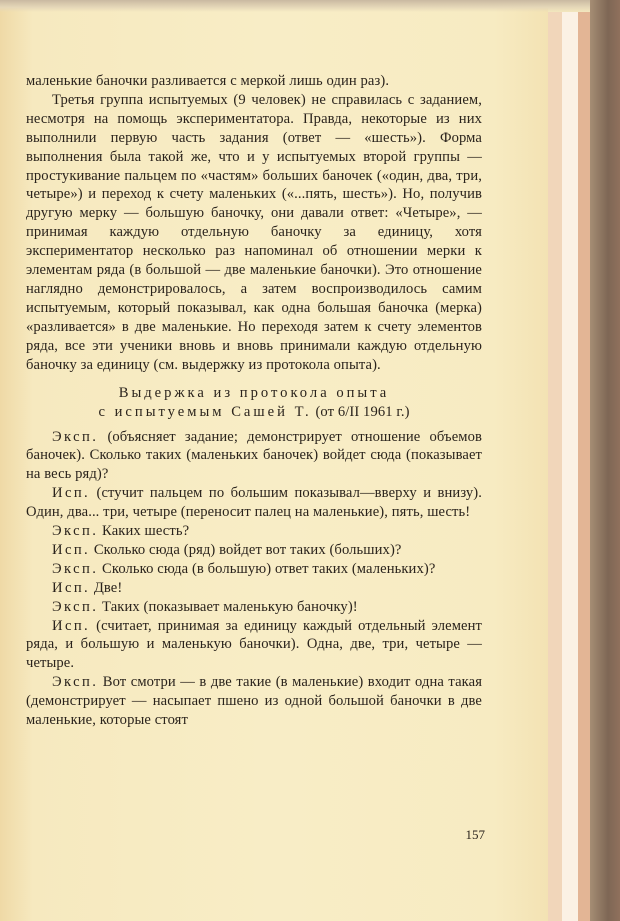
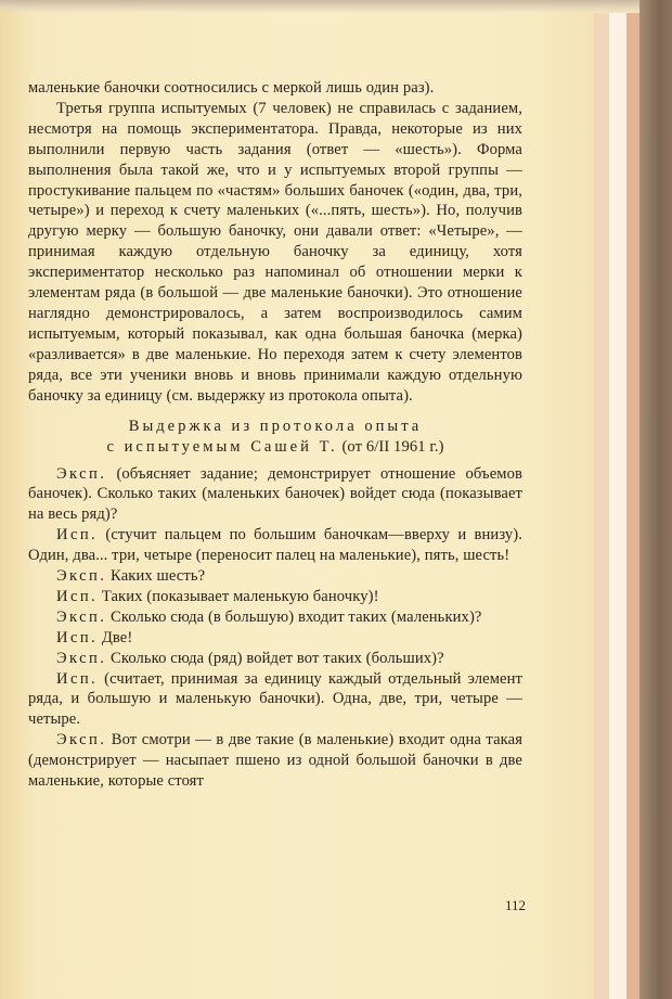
- маленькие баночки разливается с меркой лишь один раз).
+ маленькие баночки соотносились с меркой лишь один раз).
- Третья группа испытуемых (9 человек) не справилась с заданием, несмотря на помощь экспериментатора. Правда, некоторые из них выполнили первую часть задания (ответ — «шесть»). Форма выполнения была такой же, что и у испытуемых второй группы — простукивание пальцем по «частям» больших баночек («один, два, три, четыре») и переход к счету маленьких («...пять, шесть»). Но, получив другую мерку — большую баночку, они давали ответ: «Четыре», — принимая каждую отдельную баночку за единицу, хотя экспериментатор несколько раз напоминал об отношении мерки к элементам ряда (в большой — две маленькие баночки). Это отношение наглядно демонстрировалось, а затем воспроизводилось самим испытуемым, который показывал, как одна большая баночка (мерка) «разливается» в две маленькие. Но переходя затем к счету элементов ряда, все эти ученики вновь и вновь принимали каждую отдельную баночку за единицу (см. выдержку из протокола опыта).
+ Третья группа испытуемых (7 человек) не справилась с заданием, несмотря на помощь экспериментатора. Правда, некоторые из них выполнили первую часть задания (ответ — «шесть»). Форма выполнения была такой же, что и у испытуемых второй группы — простукивание пальцем по «частям» больших баночек («один, два, три, четыре») и переход к счету маленьких («...пять, шесть»). Но, получив другую мерку — большую баночку, они давали ответ: «Четыре», — принимая каждую отдельную баночку за единицу, хотя экспериментатор несколько раз напоминал об отношении мерки к элементам ряда (в большой — две маленькие баночки). Это отношение наглядно демонстрировалось, а затем воспроизводилось самим испытуемым, который показывал, как одна большая баночка (мерка) «разливается» в две маленькие. Но переходя затем к счету элементов ряда, все эти ученики вновь и вновь принимали каждую отдельную баночку за единицу (см. выдержку из протокола опыта).
  Выдержка из протокола опыта
  с испытуемым Сашей Т. (от 6/II 1961 г.)
  Эксп. (объясняет задание; демонстрирует отношение объемов баночек). Сколько таких (маленьких баночек) войдет сюда (показывает на весь ряд)?
- Исп. (стучит пальцем по большим показывал—вверху и внизу). Один, два... три, четыре (переносит палец на маленькие), пять, шесть!
+ Исп. (стучит пальцем по большим баночкам—вверху и внизу). Один, два... три, четыре (переносит палец на маленькие), пять, шесть!
  Эксп. Каких шесть?
- Исп. Сколько сюда (ряд) войдет вот таких (больших)?
+ Исп. Таких (показывает маленькую баночку)!
- Эксп. Сколько сюда (в большую) ответ таких (маленьких)?
+ Эксп. Сколько сюда (в большую) входит таких (маленьких)?
  Исп. Две!
- Эксп. Таких (показывает маленькую баночку)!
+ Эксп. Сколько сюда (ряд) войдет вот таких (больших)?
  Исп. (считает, принимая за единицу каждый отдельный элемент ряда, и большую и маленькую баночки). Одна, две, три, четыре — четыре.
  Эксп. Вот смотри — в две такие (в маленькие) входит одна такая (демонстрирует — насыпает пшено из одной большой баночки в две маленькие, которые стоят
- 157
+ 112
